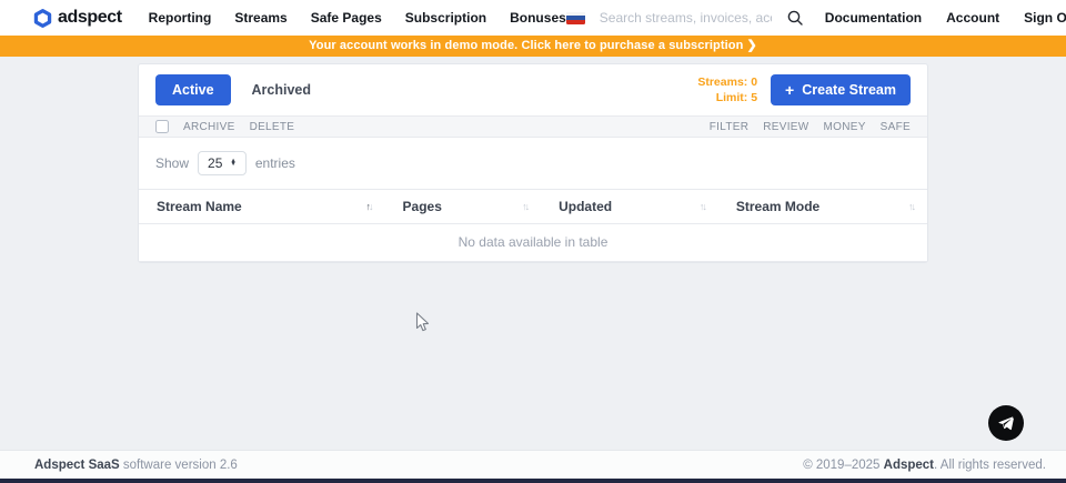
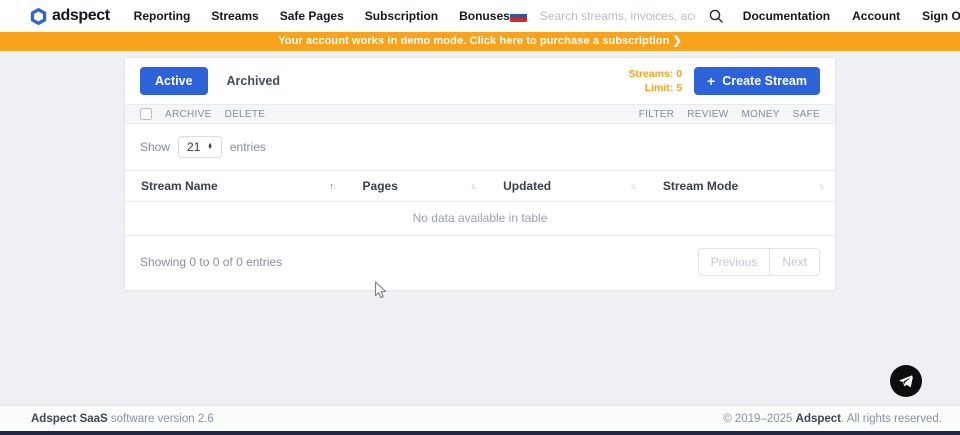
  adspect
  Reporting
  Streams
  Safe Pages
  Subscription
  Bonuses
  Search streams, invoices, ac
  Documentation
  Account
  Sign O
  Your account works in demo mode. Click here to purchase a subscription ❯
  Active
  Archived
  Streams: 0
  Limit: 5
  +
  Create Stream
  ARCHIVE
  DELETE
  FILTER
  REVIEW
  MONEY
  SAFE
  Show
- 25
+ 21
  entries
  Stream Name
  ↑↓
  Pages
  ↑↓
  Updated
  ↑↓
  Stream Mode
  ↑↓
  No data available in table
+ Showing 0 to 0 of 0 entries
+ Previous
+ Next
  Adspect SaaS software version 2.6
  © 2019–2025 Adspect. All rights reserved.
